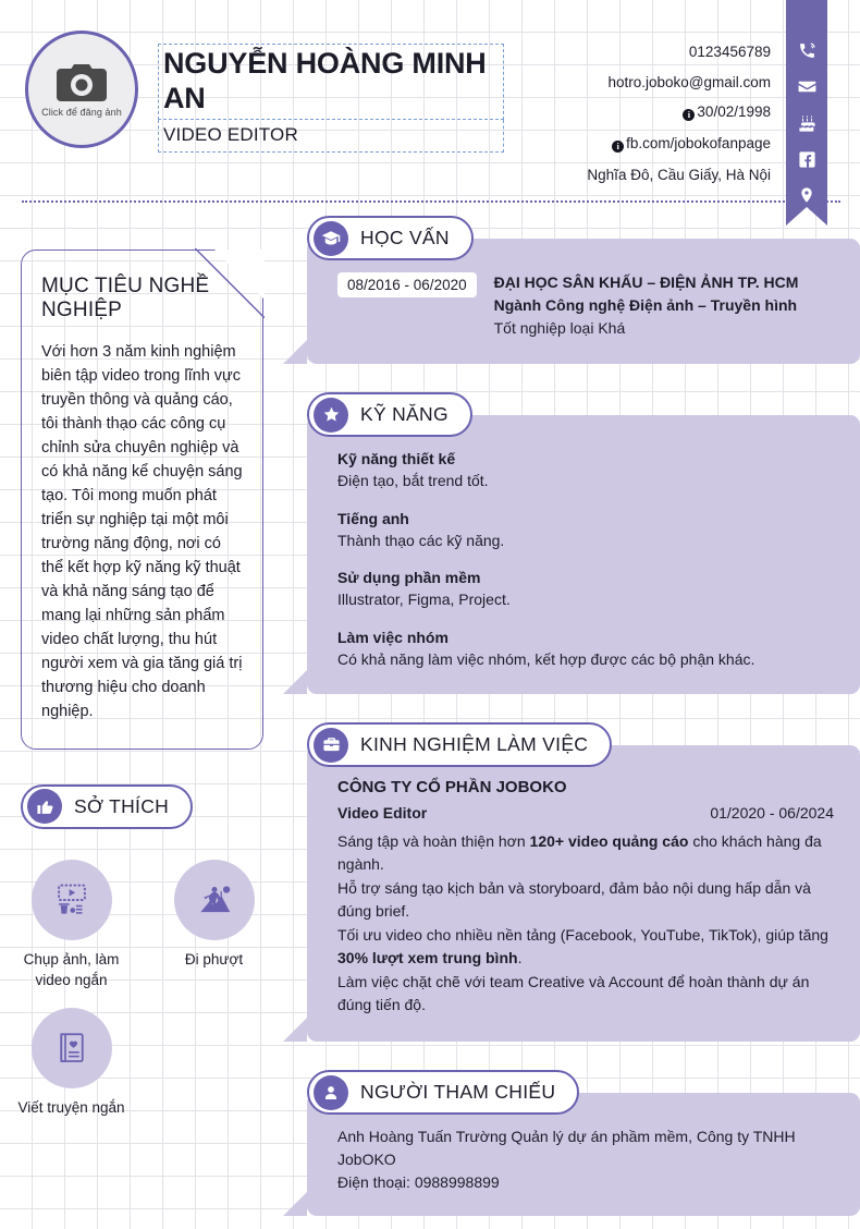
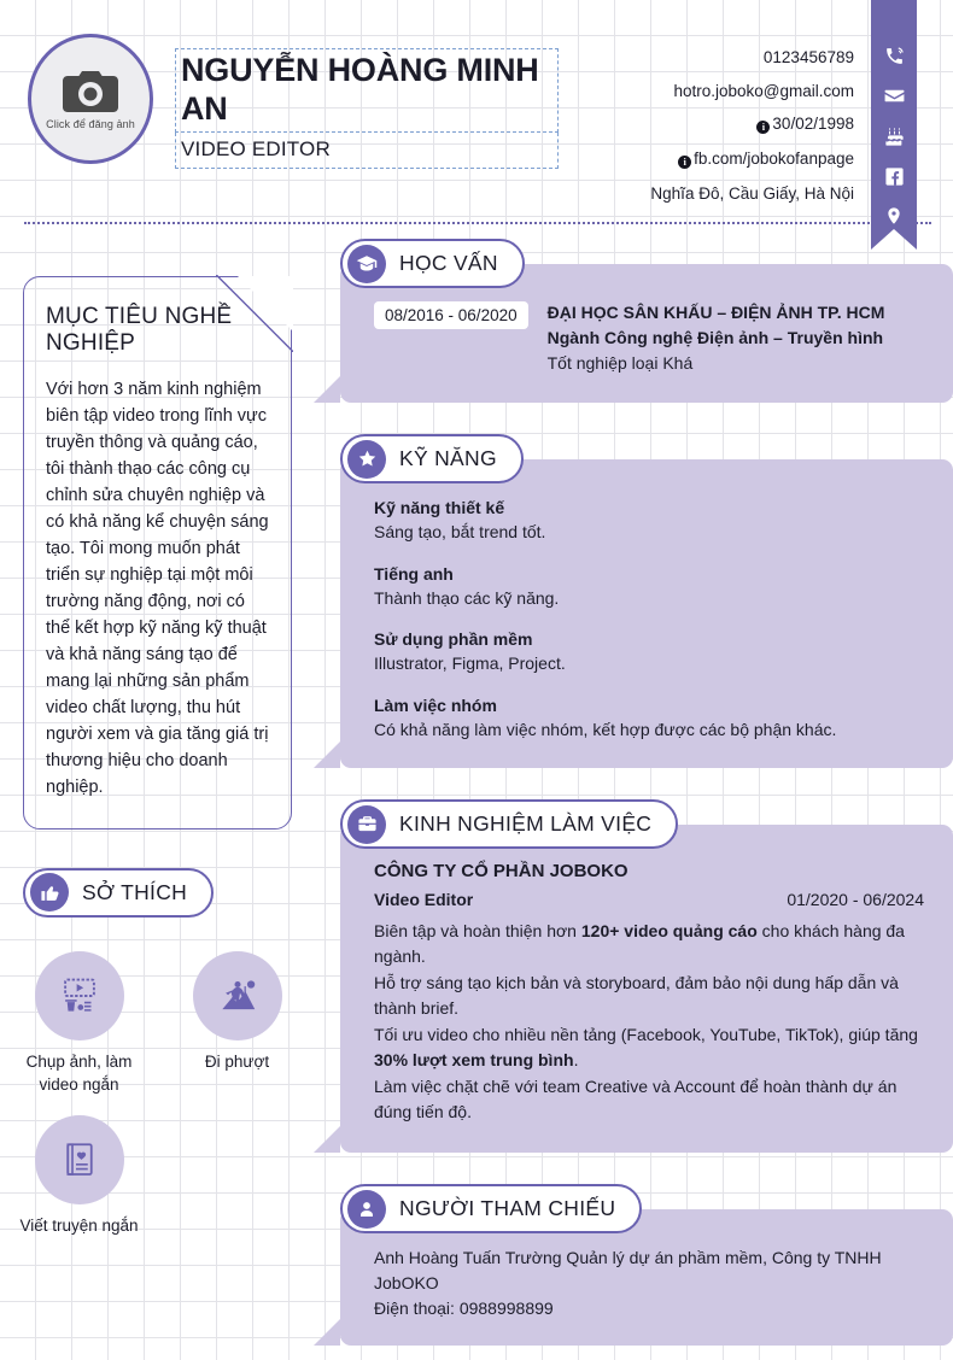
  Click để đăng ảnh
  NGUYỄN HOÀNG MINH AN
  VIDEO EDITOR
  0123456789
  hotro.joboko@gmail.com
  i 30/02/1998
  i fb.com/jobokofanpage
  Nghĩa Đô, Cầu Giấy, Hà Nội
  MỤC TIÊU NGHỀ NGHIỆP
  Với hơn 3 năm kinh nghiệm biên tập video trong lĩnh vực truyền thông và quảng cáo, tôi thành thạo các công cụ chỉnh sửa chuyên nghiệp và có khả năng kể chuyện sáng tạo. Tôi mong muốn phát triển sự nghiệp tại một môi trường năng động, nơi có thể kết hợp kỹ năng kỹ thuật và khả năng sáng tạo để mang lại những sản phẩm video chất lượng, thu hút người xem và gia tăng giá trị thương hiệu cho doanh nghiệp.
  SỞ THÍCH
  Chụp ảnh, làm video ngắn
  Đi phượt
  Viết truyện ngắn
  HỌC VẤN
  08/2016 - 06/2020
  ĐẠI HỌC SÂN KHẤU – ĐIỆN ẢNH TP. HCM
  Ngành Công nghệ Điện ảnh – Truyền hình
  Tốt nghiệp loại Khá
  KỸ NĂNG
  Kỹ năng thiết kế
- Điện tạo, bắt trend tốt.
+ Sáng tạo, bắt trend tốt.
  Tiếng anh
  Thành thạo các kỹ năng.
  Sử dụng phần mềm
  Illustrator, Figma, Project.
  Làm việc nhóm
  Có khả năng làm việc nhóm, kết hợp được các bộ phận khác.
  KINH NGHIỆM LÀM VIỆC
  CÔNG TY CỔ PHẦN JOBOKO
  Video Editor
  01/2020 - 06/2024
- Sáng tập và hoàn thiện hơn 120+ video quảng cáo cho khách hàng đa ngành.
+ Biên tập và hoàn thiện hơn 120+ video quảng cáo cho khách hàng đa ngành.
- Hỗ trợ sáng tạo kịch bản và storyboard, đảm bảo nội dung hấp dẫn và đúng brief.
+ Hỗ trợ sáng tạo kịch bản và storyboard, đảm bảo nội dung hấp dẫn và thành brief.
  Tối ưu video cho nhiều nền tảng (Facebook, YouTube, TikTok), giúp tăng 30% lượt xem trung bình.
  Làm việc chặt chẽ với team Creative và Account để hoàn thành dự án đúng tiến độ.
  NGƯỜI THAM CHIẾU
  Anh Hoàng Tuấn Trường Quản lý dự án phầm mềm, Công ty TNHH JobOKO
  Điện thoại: 0988998899
